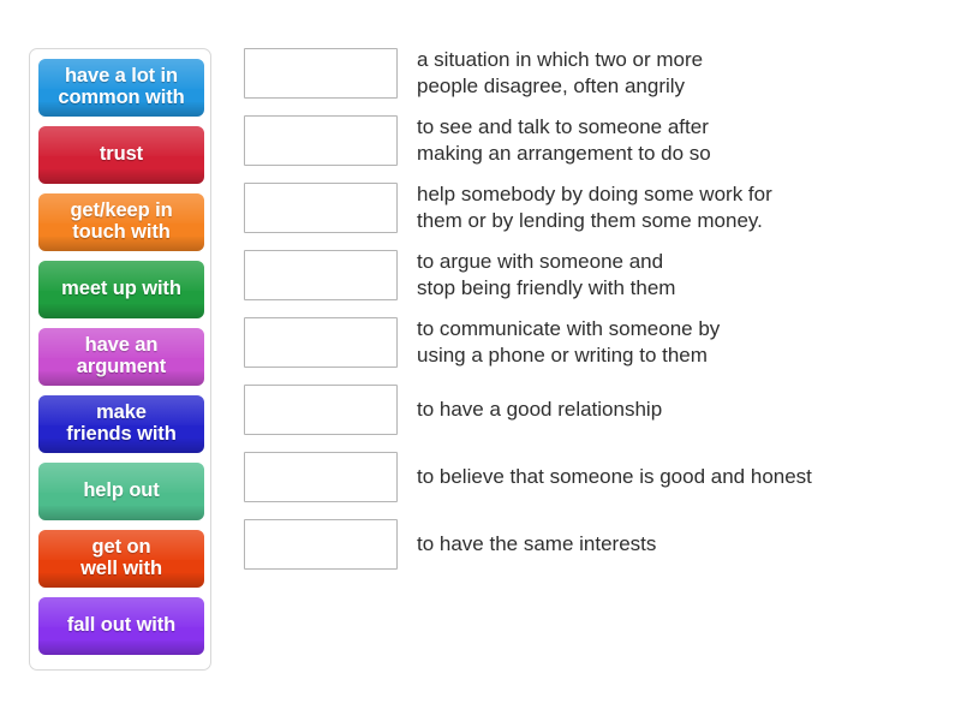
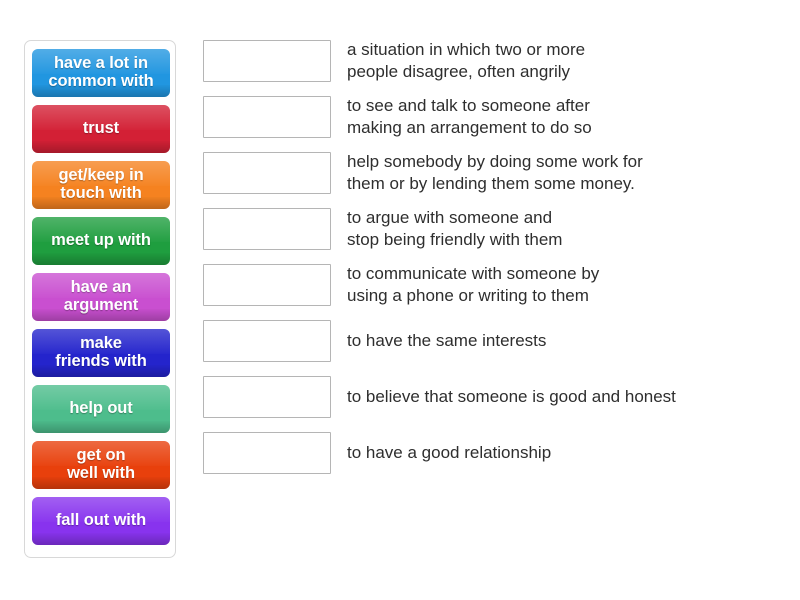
  common with
  touch with
  argument
  friends with
  well with
  a situation in which two or more
  people disagree, often angrily
  to see and talk to someone after
  making an arrangement to do so
  help somebody by doing some work for
  them or by lending them some money.
  to argue with someone and
  stop being friendly with them
  to communicate with someone by
  using a phone or writing to them
- to have a good relationship
+ to have the same interests
  to believe that someone is good and honest
- to have the same interests
+ to have a good relationship
